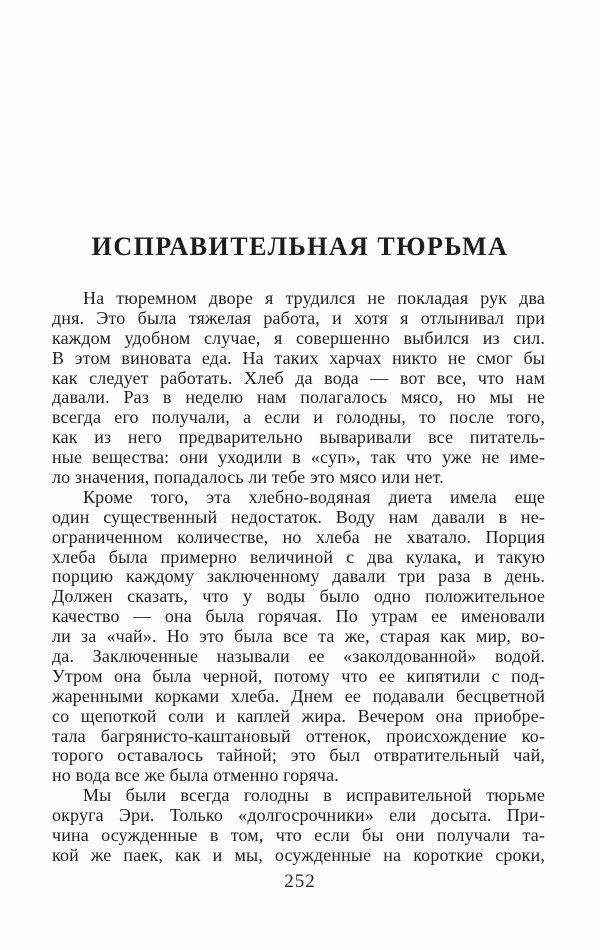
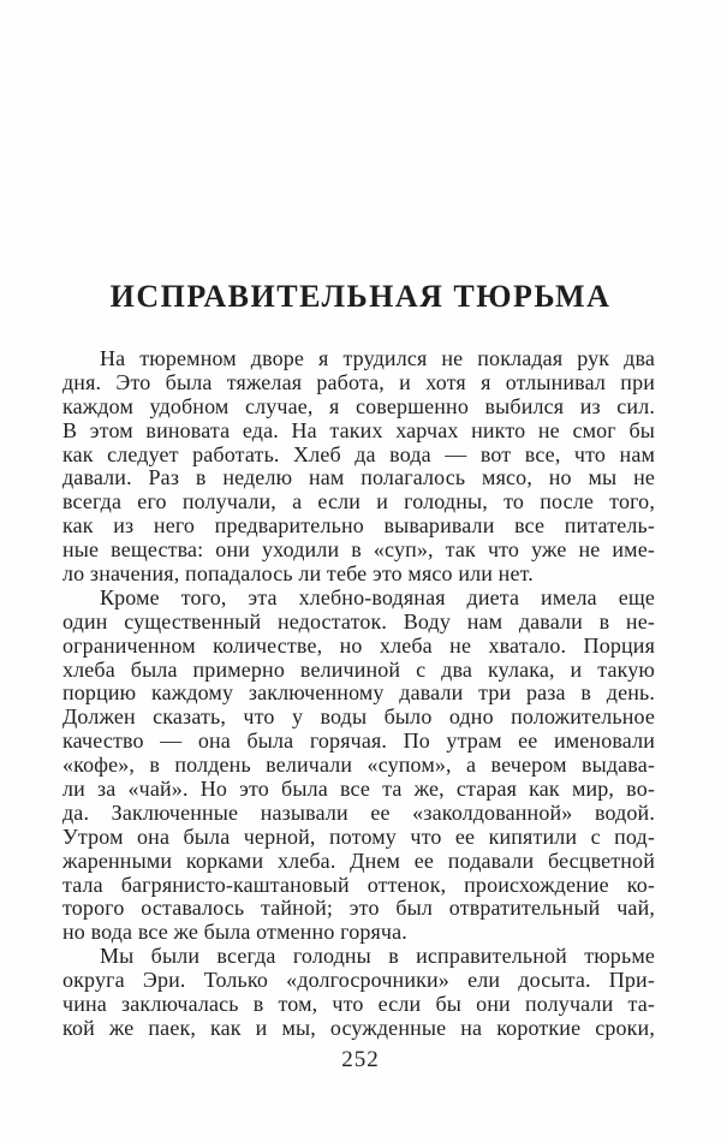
  ИСПРАВИТЕЛЬНАЯ ТЮРЬМА
  На тюремном дворе я трудился не покладая рук два
  дня. Это была тяжелая работа, и хотя я отлынивал при
  каждом удобном случае, я совершенно выбился из сил.
  В этом виновата еда. На таких харчах никто не смог бы
  как следует работать. Хлеб да вода — вот все, что нам
  давали. Раз в неделю нам полагалось мясо, но мы не
  всегда его получали, а если и голодны, то после того,
  как из него предварительно вываривали все питатель-
  ные вещества: они уходили в «суп», так что уже не име-
  ло значения, попадалось ли тебе это мясо или нет.
  Кроме того, эта хлебно-водяная диета имела еще
  один существенный недостаток. Воду нам давали в не-
  ограниченном количестве, но хлеба не хватало. Порция
  хлеба была примерно величиной с два кулака, и такую
  порцию каждому заключенному давали три раза в день.
  Должен сказать, что у воды было одно положительное
  качество — она была горячая. По утрам ее именовали
+ «кофе», в полдень величали «супом», а вечером выдава-
  ли за «чай». Но это была все та же, старая как мир, во-
  да. Заключенные называли ее «заколдованной» водой.
  Утром она была черной, потому что ее кипятили с под-
  жаренными корками хлеба. Днем ее подавали бесцветной
- со щепоткой соли и каплей жира. Вечером она приобре-
  тала багрянисто-каштановый оттенок, происхождение ко-
  торого оставалось тайной; это был отвратительный чай,
  но вода все же была отменно горяча.
  Мы были всегда голодны в исправительной тюрьме
  округа Эри. Только «долгосрочники» ели досыта. При-
- чина осужденные в том, что если бы они получали та-
+ чина заключалась в том, что если бы они получали та-
  кой же паек, как и мы, осужденные на короткие сроки,
  252
